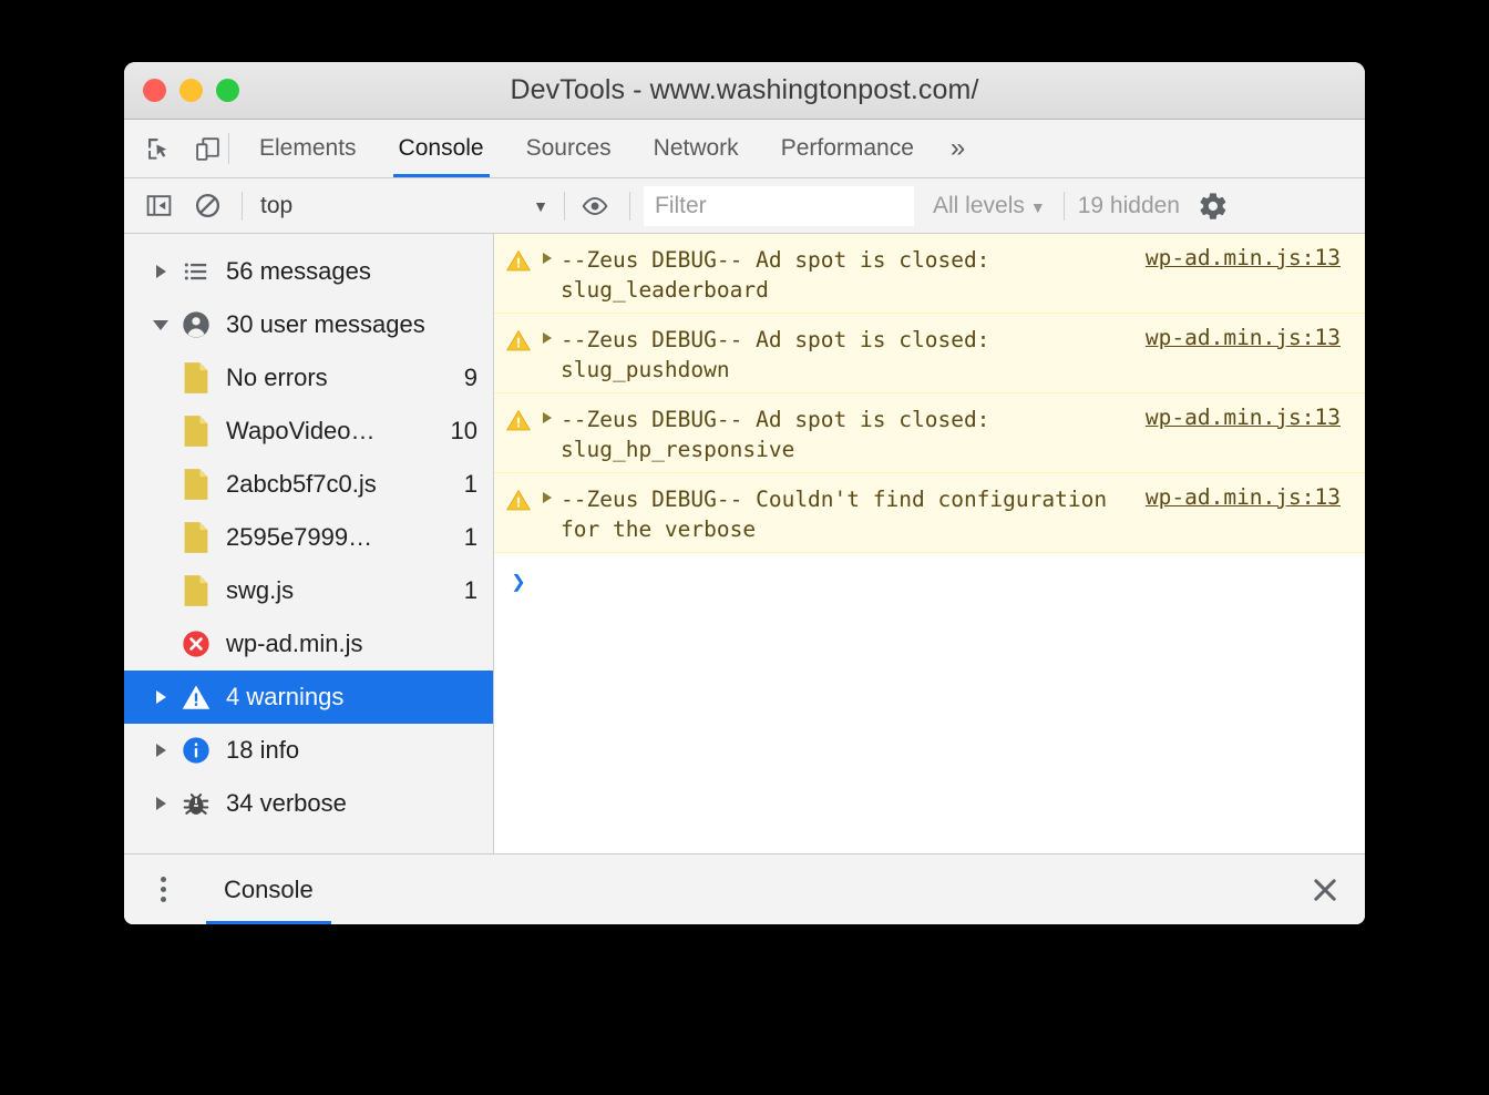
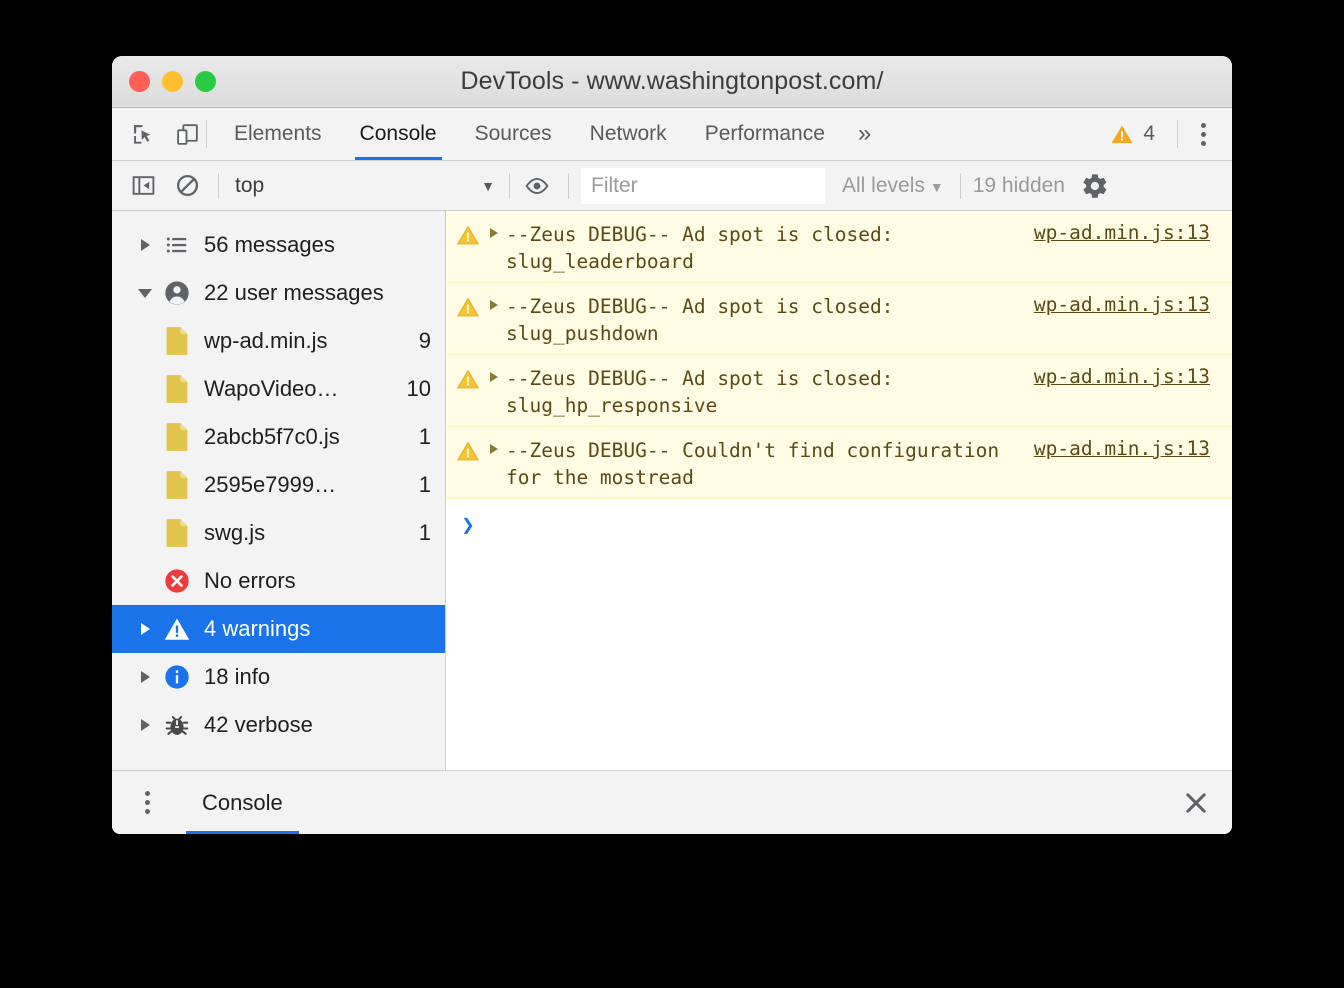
  DevTools - www.washingtonpost.com/
  Elements
  Console
  Sources
  Network
  Performance
  »
+ 4
  top
  ▼
  Filter
  All levels ▼
  19 hidden
  56 messages
- 30 user messages
+ 22 user messages
- No errors
+ wp-ad.min.js
  9
  WapoVideo…
  10
  2abcb5f7c0.js
  1
  2595e7999…
  1
  swg.js
  1
- wp-ad.min.js
+ No errors
  4 warnings
  18 info
- 34 verbose
+ 42 verbose
  --Zeus DEBUG-- Ad spot is closed: slug_leaderboard
  wp-ad.min.js:13
  --Zeus DEBUG-- Ad spot is closed: slug_pushdown
  wp-ad.min.js:13
  --Zeus DEBUG-- Ad spot is closed: slug_hp_responsive
  wp-ad.min.js:13
- --Zeus DEBUG-- Couldn't find configuration for the verbose
+ --Zeus DEBUG-- Couldn't find configuration for the mostread
  wp-ad.min.js:13
  ❯
  Console
